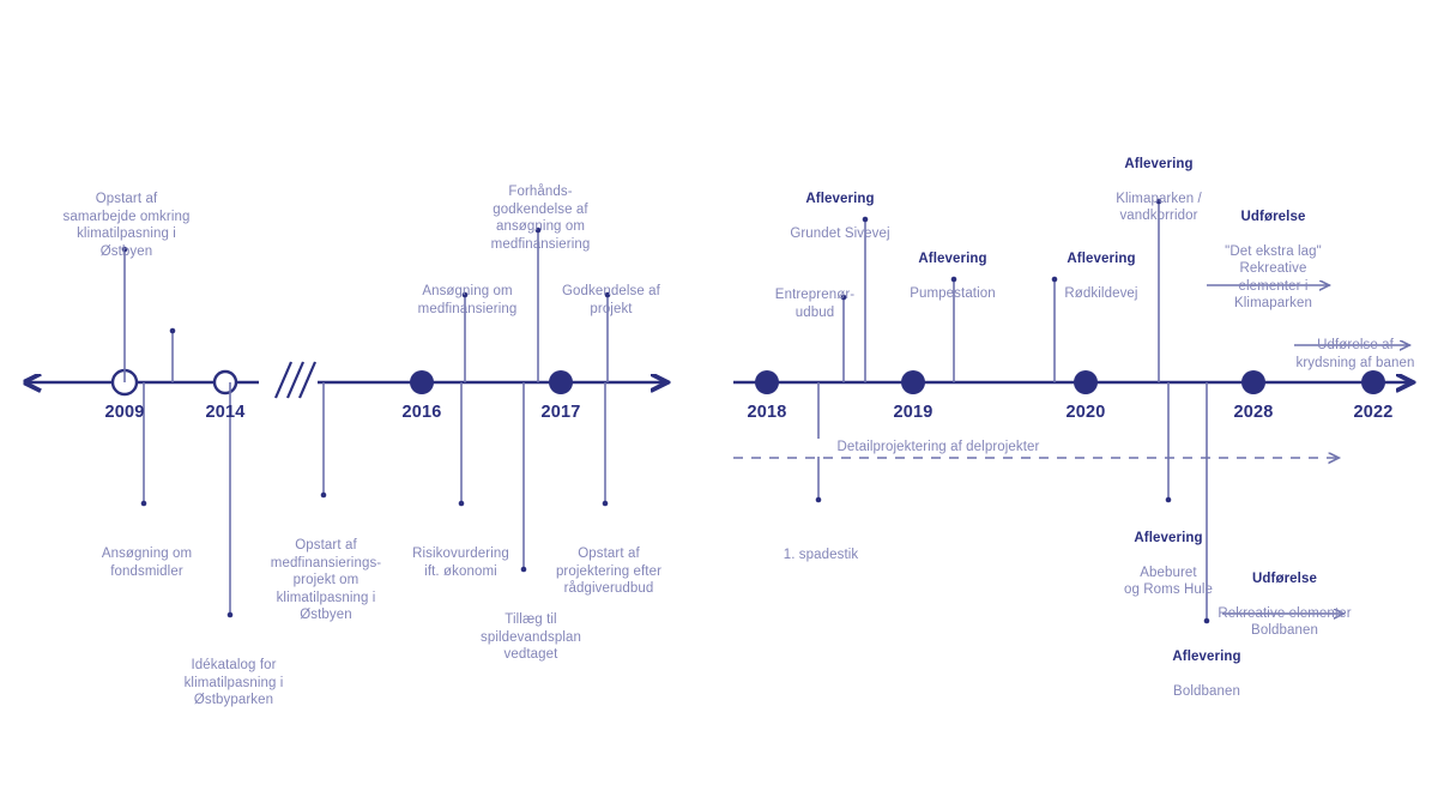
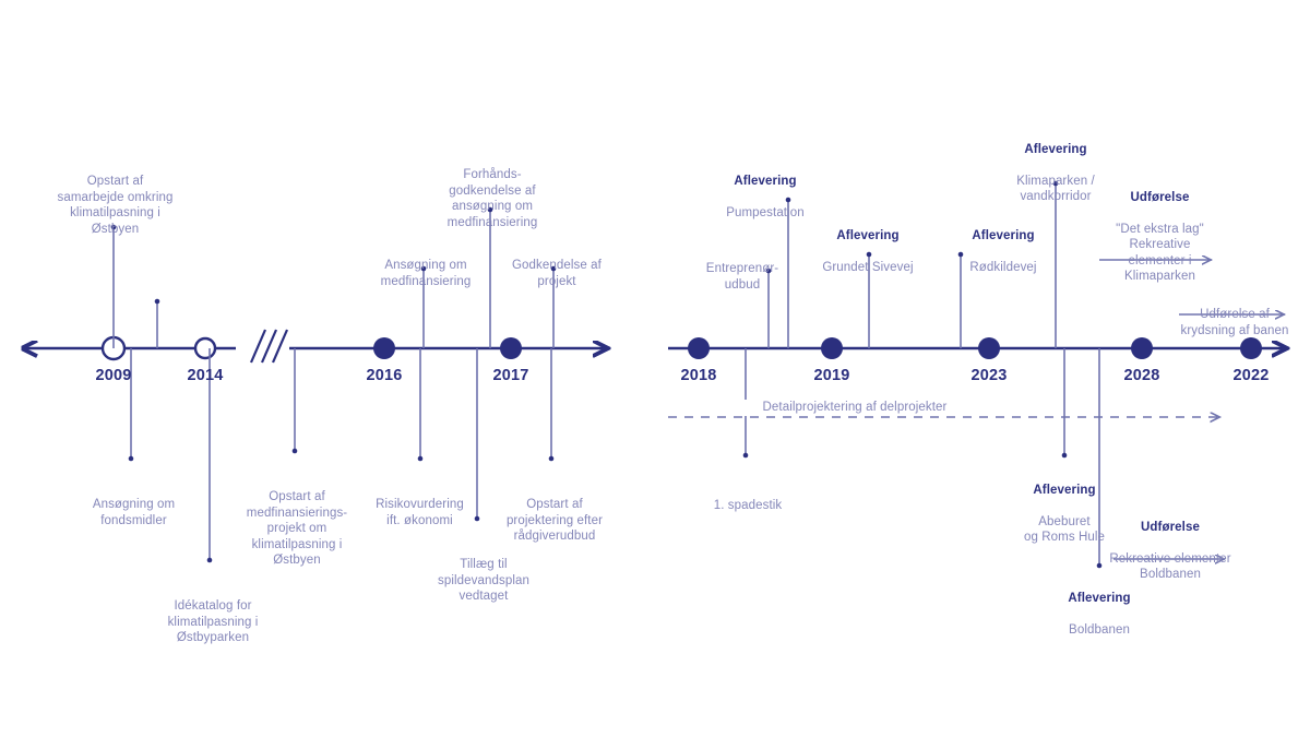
  2009
  2014
  2016
  2017
  2018
  2019
- 2020
+ 2023
  2028
  2022
  Opstart af
  samarbejde omkring
  klimatilpasning i
  Østbyen
  Forhånds-
  godkendelse af
  ansøgning om
  medfinansiering
  Ansøgning om
  medfinansiering
  Godkendelse af
  projekt
  Entreprenør-
  udbud
  Aflevering
- Grundet Sivevej
+ Pumpestation
  Aflevering
- Pumpestation
+ Grundet Sivevej
  Aflevering
  Rødkildevej
  Aflevering
  Klimaparken /
  vandkorridor
  Udførelse
  "Det ekstra lag"
  Rekreative
  elementer i
  Klimaparken
  Udførelse af
  krydsning af banen
  Ansøgning om
  fondsmidler
  Idékatalog for
  klimatilpasning i
  Østbyparken
  Opstart af
  medfinansierings-
  projekt om
  klimatilpasning i
  Østbyen
  Risikovurdering
  ift. økonomi
  Tillæg til
  spildevandsplan
  vedtaget
  Opstart af
  projektering efter
  rådgiverudbud
  1. spadestik
  Aflevering
  Abeburet
  og Roms Hule
  Aflevering
  Boldbanen
  Udførelse
  Rekreative elementer
  Boldbanen
  Detailprojektering af delprojekter
